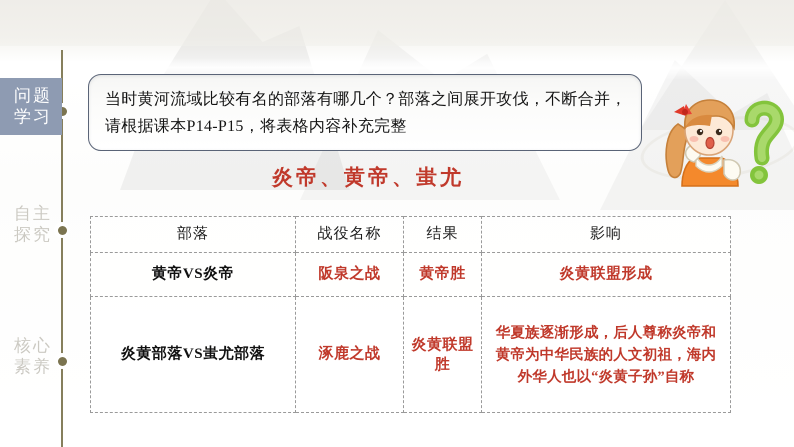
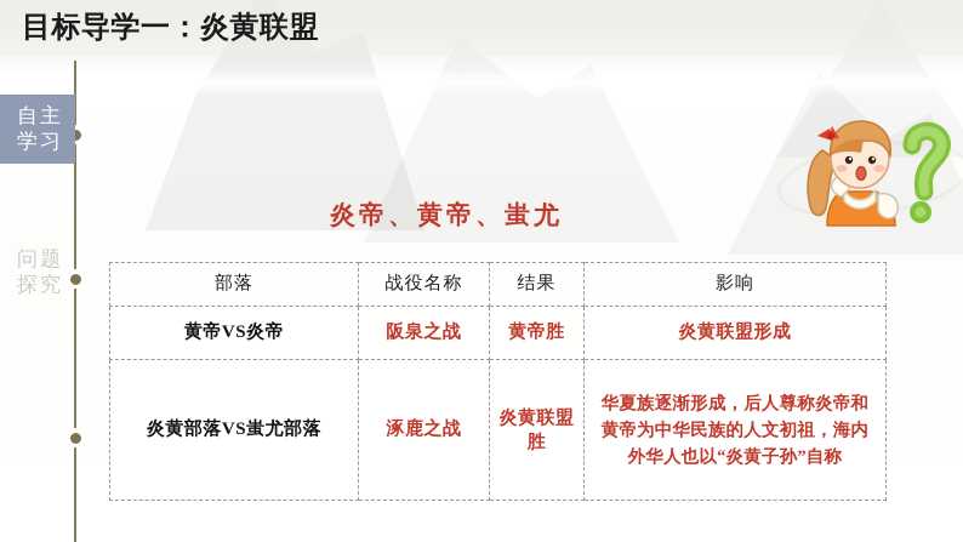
+ 目标导学一：炎黄联盟
- 问题
+ 自主
  学习
- 自主
+ 问题
  探究
- 核心
- 素养
- 当时黄河流域比较有名的部落有哪几个？部落之间展开攻伐，不断合并，请根据课本P14-P15，将表格内容补充完整
  炎帝、黄帝、蚩尤
  部落	战役名称	结果	影响
  黄帝VS炎帝	阪泉之战	黄帝胜	炎黄联盟形成
  炎黄部落VS蚩尤部落	涿鹿之战	炎黄联盟胜	华夏族逐渐形成，后人尊称炎帝和黄帝为中华民族的人文初祖，海内外华人也以“炎黄子孙”自称
